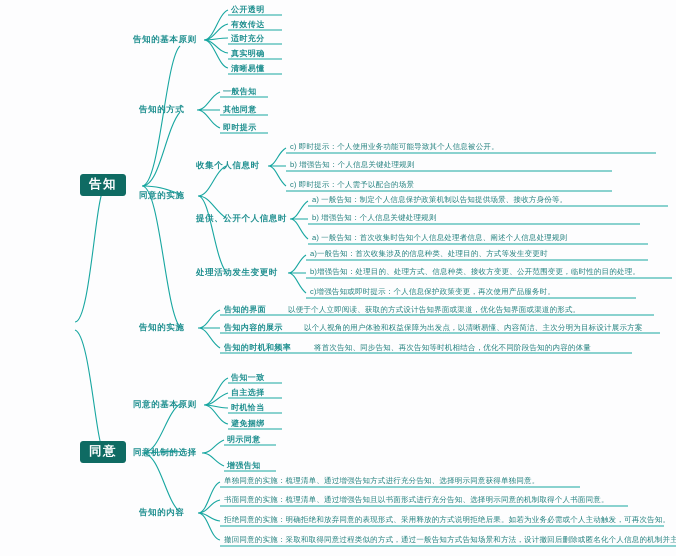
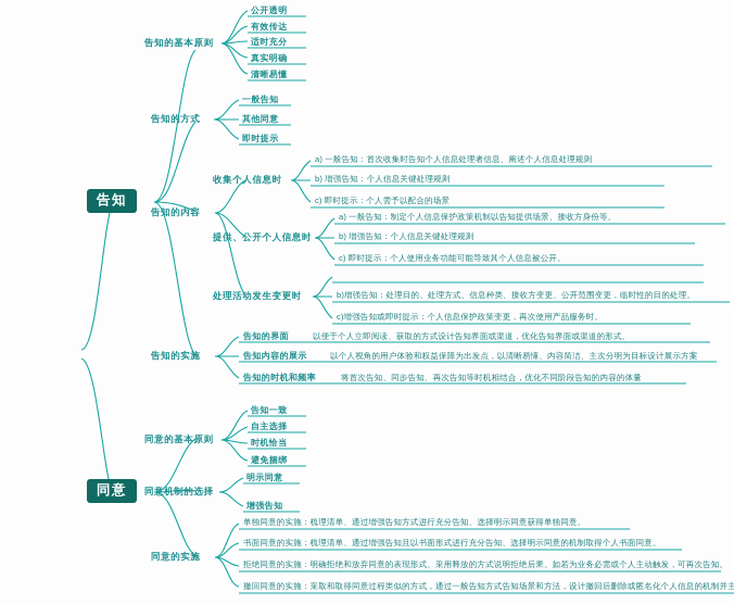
  告知
  告知的基本原则
  公开透明
  有效传达
  适时充分
  真实明确
  清晰易懂
  告知的方式
  一般告知
  其他同意
  即时提示
- 同意的实施
+ 告知的内容
  收集个人信息时
- c) 即时提示：个人使用业务功能可能导致其个人信息被公开。
+ a) 一般告知：首次收集时告知个人信息处理者信息、阐述个人信息处理规则
  b) 增强告知：个人信息关键处理规则
  c) 即时提示：个人需予以配合的场景
  提供、公开个人信息时
  a) 一般告知：制定个人信息保护政策机制以告知提供场景、接收方身份等。
  b) 增强告知：个人信息关键处理规则
- a) 一般告知：首次收集时告知个人信息处理者信息、阐述个人信息处理规则
+ c) 即时提示：个人使用业务功能可能导致其个人信息被公开。
  处理活动发生变更时
- a)一般告知：首次收集涉及的信息种类、处理目的、方式等发生变更时
  b)增强告知：处理目的、处理方式、信息种类、接收方变更、公开范围变更，临时性的目的处理。
  c)增强告知或即时提示：个人信息保护政策变更，再次使用产品服务时。
  告知的实施
  告知的界面
  以便于个人立即阅读、获取的方式设计告知界面或渠道，优化告知界面或渠道的形式。
  告知内容的展示
  以个人视角的用户体验和权益保障为出发点，以清晰易懂、内容简洁、主次分明为目标设计展示方案
  告知的时机和频率
  将首次告知、同步告知、再次告知等时机相结合，优化不同阶段告知的内容的体量
  同意
  同意的基本原则
  告知一致
  自主选择
  时机恰当
  避免捆绑
  同意机制的选择
  明示同意
  增强告知
- 告知的内容
+ 同意的实施
  单独同意的实施：梳理清单、通过增强告知方式进行充分告知、选择明示同意获得单独同意。
  书面同意的实施：梳理清单、通过增强告知且以书面形式进行充分告知、选择明示同意的机制取得个人书面同意。
  拒绝同意的实施：明确拒绝和放弃同意的表现形式、采用释放的方式说明拒绝后果。如若为业务必需或个人主动触发，可再次告知。
  撤回同意的实施：采取和取得同意过程类似的方式，通过一般告知方式告知场景和方法，设计撤回后删除或匿名化个人信息的机制并主
